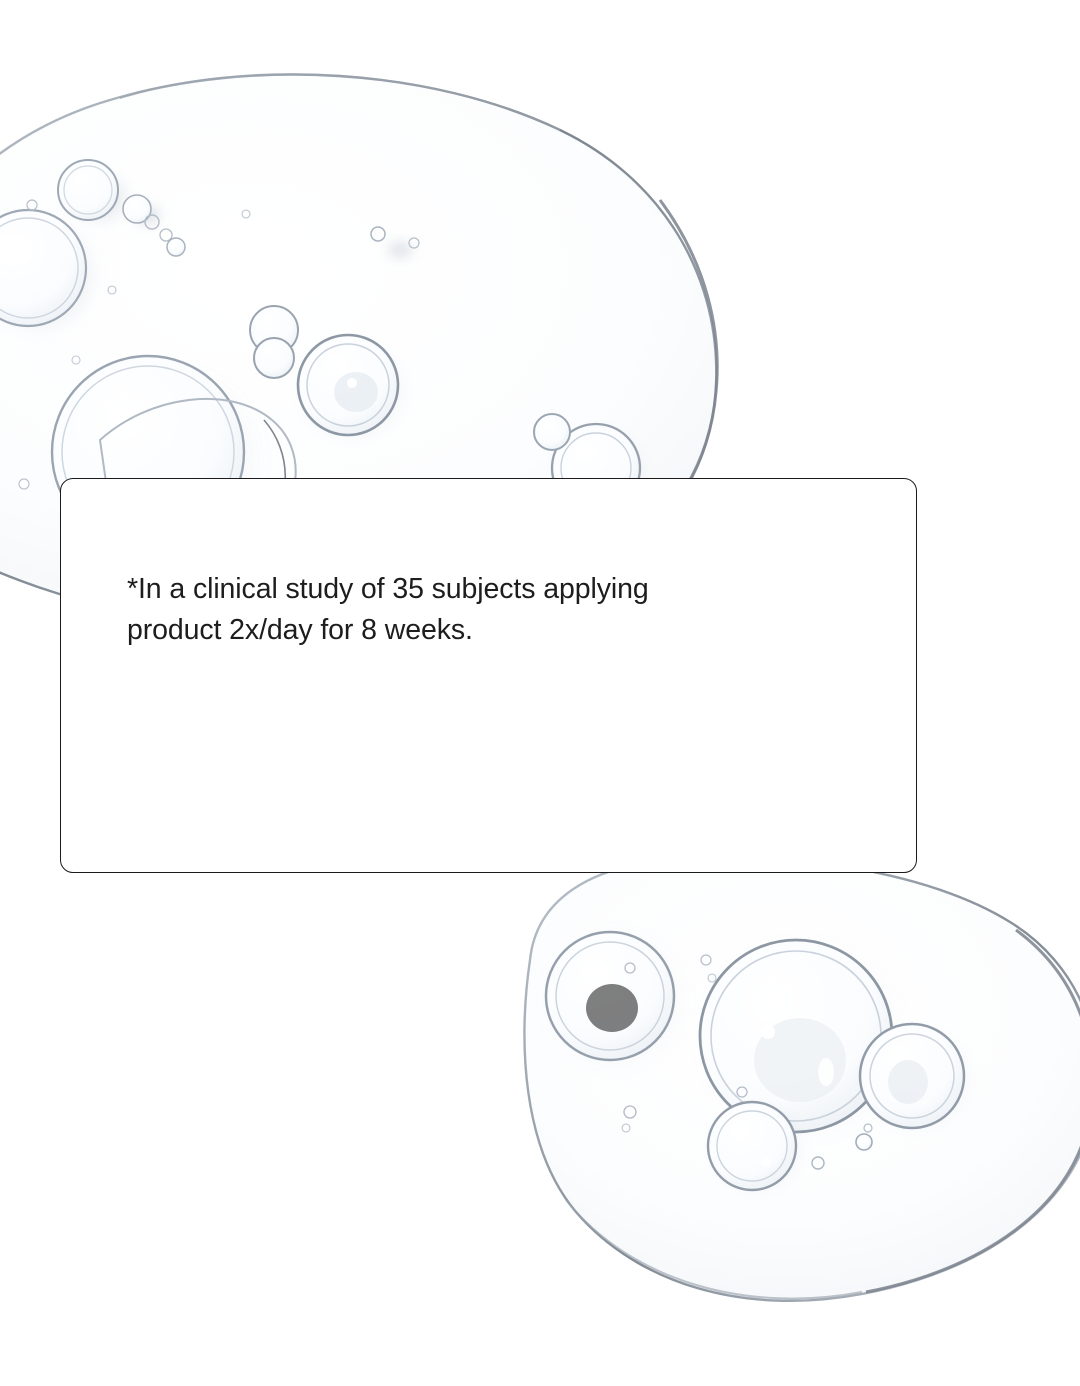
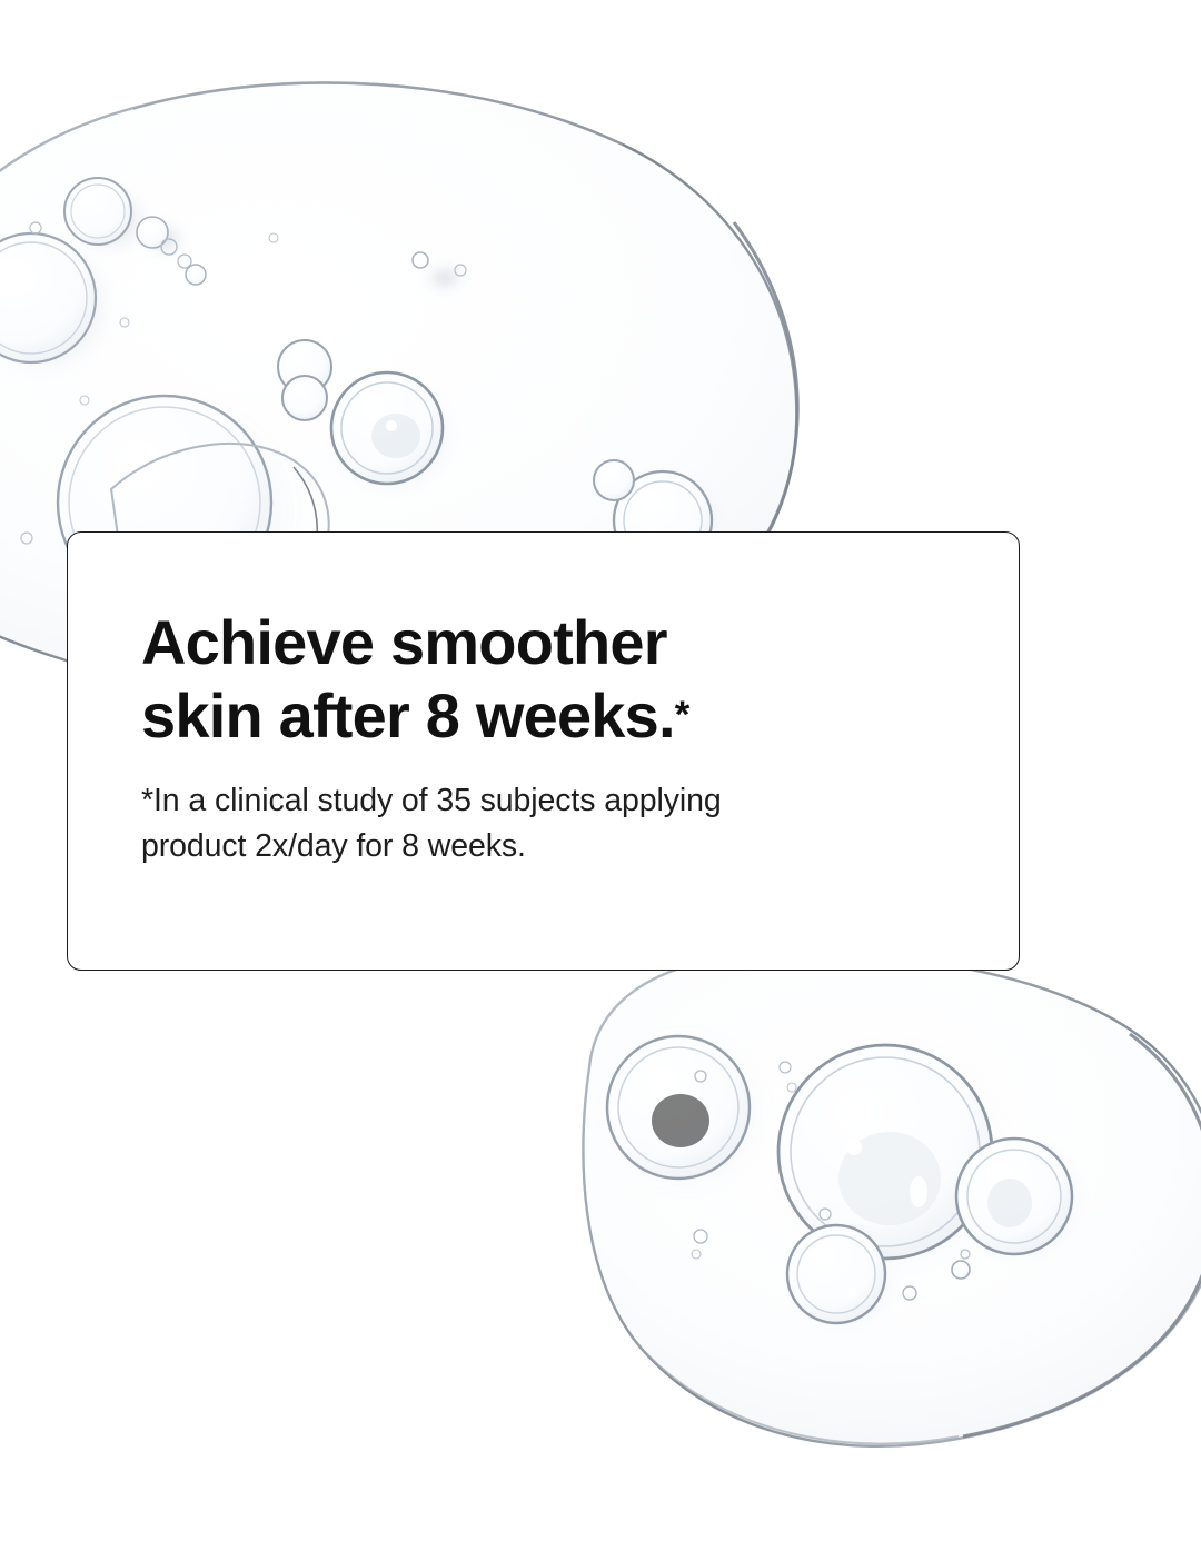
+ Achieve smoother
+ skin after 8 weeks.*
  *In a clinical study of 35 subjects applying
  product 2x/day for 8 weeks.
